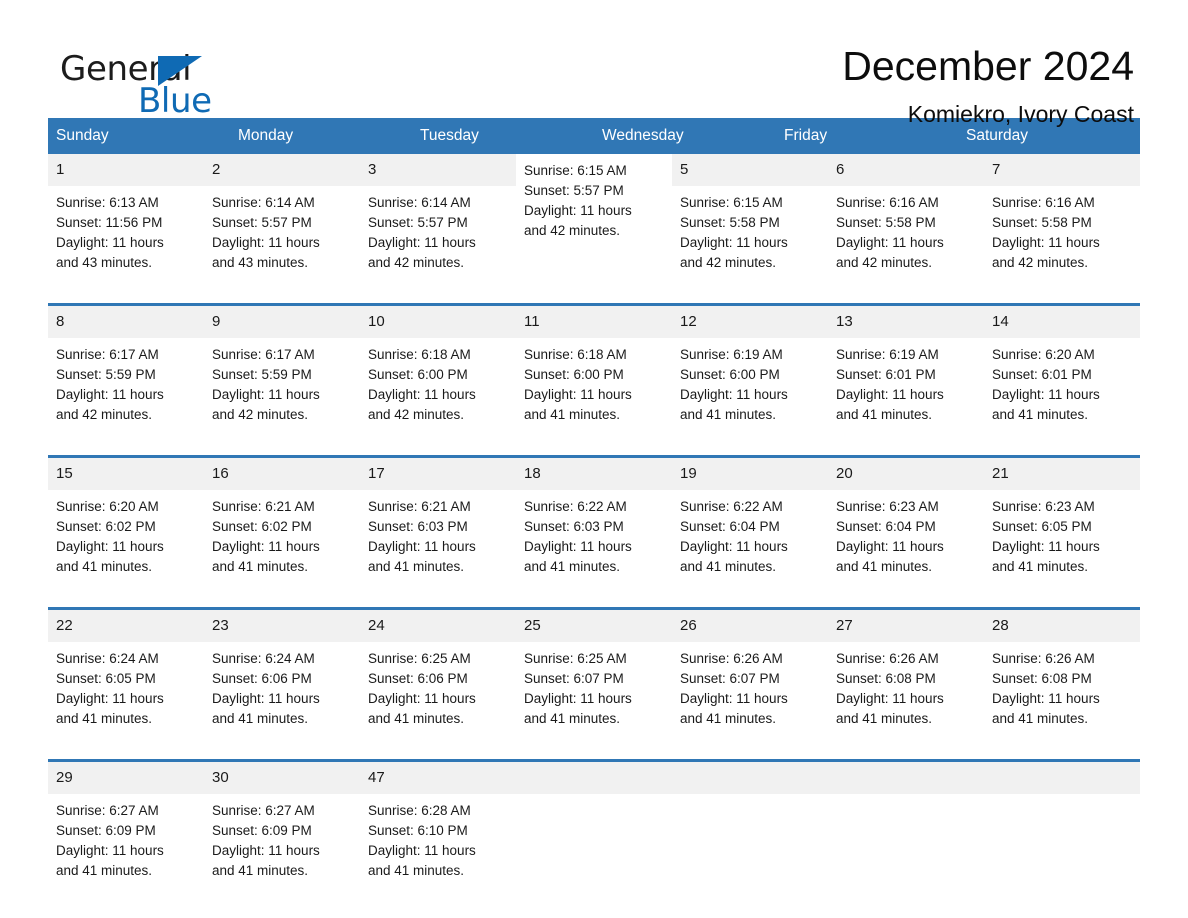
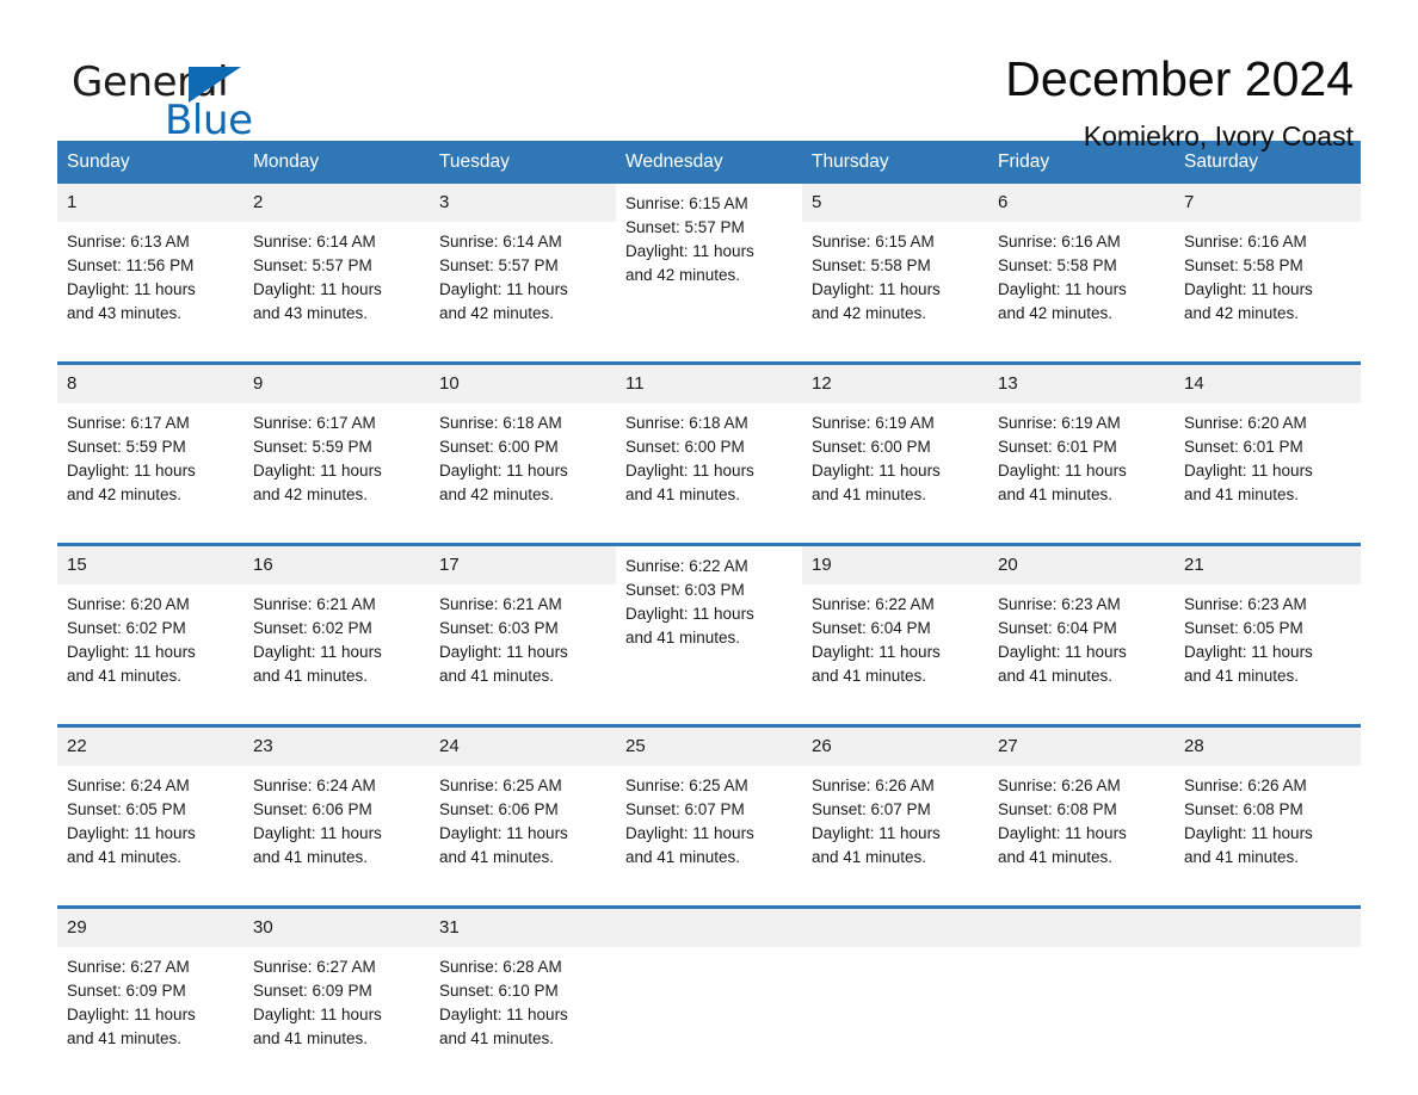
  General
  Blue
  December 2024
  Komiekro, Ivory Coast
  Sunday
  Monday
  Tuesday
  Wednesday
+ Thursday
  Friday
  Saturday
  1
  Sunrise: 6:13 AM
  Sunset: 11:56 PM
  Daylight: 11 hours
  and 43 minutes.
  2
  Sunrise: 6:14 AM
  Sunset: 5:57 PM
  Daylight: 11 hours
  and 43 minutes.
  3
  Sunrise: 6:14 AM
  Sunset: 5:57 PM
  Daylight: 11 hours
  and 42 minutes.
  Sunrise: 6:15 AM
  Sunset: 5:57 PM
  Daylight: 11 hours
  and 42 minutes.
  5
  Sunrise: 6:15 AM
  Sunset: 5:58 PM
  Daylight: 11 hours
  and 42 minutes.
  6
  Sunrise: 6:16 AM
  Sunset: 5:58 PM
  Daylight: 11 hours
  and 42 minutes.
  7
  Sunrise: 6:16 AM
  Sunset: 5:58 PM
  Daylight: 11 hours
  and 42 minutes.
  8
  Sunrise: 6:17 AM
  Sunset: 5:59 PM
  Daylight: 11 hours
  and 42 minutes.
  9
  Sunrise: 6:17 AM
  Sunset: 5:59 PM
  Daylight: 11 hours
  and 42 minutes.
  10
  Sunrise: 6:18 AM
  Sunset: 6:00 PM
  Daylight: 11 hours
  and 42 minutes.
  11
  Sunrise: 6:18 AM
  Sunset: 6:00 PM
  Daylight: 11 hours
  and 41 minutes.
  12
  Sunrise: 6:19 AM
  Sunset: 6:00 PM
  Daylight: 11 hours
  and 41 minutes.
  13
  Sunrise: 6:19 AM
  Sunset: 6:01 PM
  Daylight: 11 hours
  and 41 minutes.
  14
  Sunrise: 6:20 AM
  Sunset: 6:01 PM
  Daylight: 11 hours
  and 41 minutes.
  15
  Sunrise: 6:20 AM
  Sunset: 6:02 PM
  Daylight: 11 hours
  and 41 minutes.
  16
  Sunrise: 6:21 AM
  Sunset: 6:02 PM
  Daylight: 11 hours
  and 41 minutes.
  17
  Sunrise: 6:21 AM
  Sunset: 6:03 PM
  Daylight: 11 hours
  and 41 minutes.
- 18
  Sunrise: 6:22 AM
  Sunset: 6:03 PM
  Daylight: 11 hours
  and 41 minutes.
  19
  Sunrise: 6:22 AM
  Sunset: 6:04 PM
  Daylight: 11 hours
  and 41 minutes.
  20
  Sunrise: 6:23 AM
  Sunset: 6:04 PM
  Daylight: 11 hours
  and 41 minutes.
  21
  Sunrise: 6:23 AM
  Sunset: 6:05 PM
  Daylight: 11 hours
  and 41 minutes.
  22
  Sunrise: 6:24 AM
  Sunset: 6:05 PM
  Daylight: 11 hours
  and 41 minutes.
  23
  Sunrise: 6:24 AM
  Sunset: 6:06 PM
  Daylight: 11 hours
  and 41 minutes.
  24
  Sunrise: 6:25 AM
  Sunset: 6:06 PM
  Daylight: 11 hours
  and 41 minutes.
  25
  Sunrise: 6:25 AM
  Sunset: 6:07 PM
  Daylight: 11 hours
  and 41 minutes.
  26
  Sunrise: 6:26 AM
  Sunset: 6:07 PM
  Daylight: 11 hours
  and 41 minutes.
  27
  Sunrise: 6:26 AM
  Sunset: 6:08 PM
  Daylight: 11 hours
  and 41 minutes.
  28
  Sunrise: 6:26 AM
  Sunset: 6:08 PM
  Daylight: 11 hours
  and 41 minutes.
  29
  Sunrise: 6:27 AM
  Sunset: 6:09 PM
  Daylight: 11 hours
  and 41 minutes.
  30
  Sunrise: 6:27 AM
  Sunset: 6:09 PM
  Daylight: 11 hours
  and 41 minutes.
- 47
+ 31
  Sunrise: 6:28 AM
  Sunset: 6:10 PM
  Daylight: 11 hours
  and 41 minutes.
